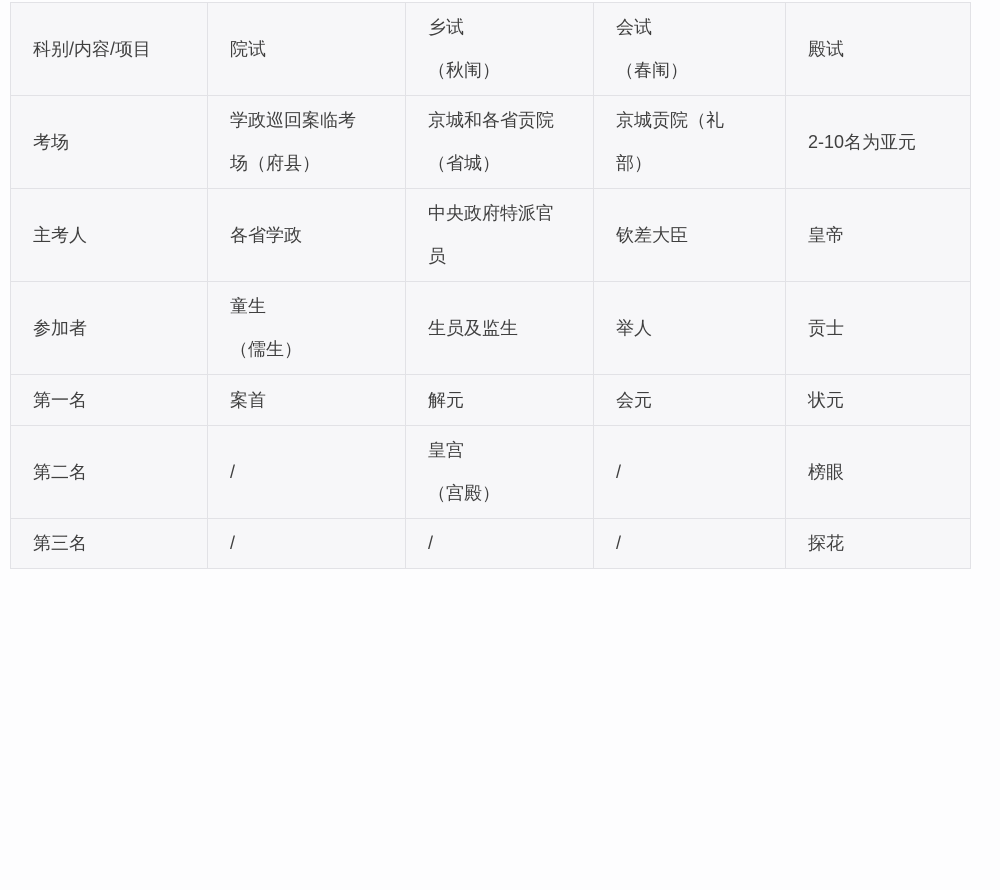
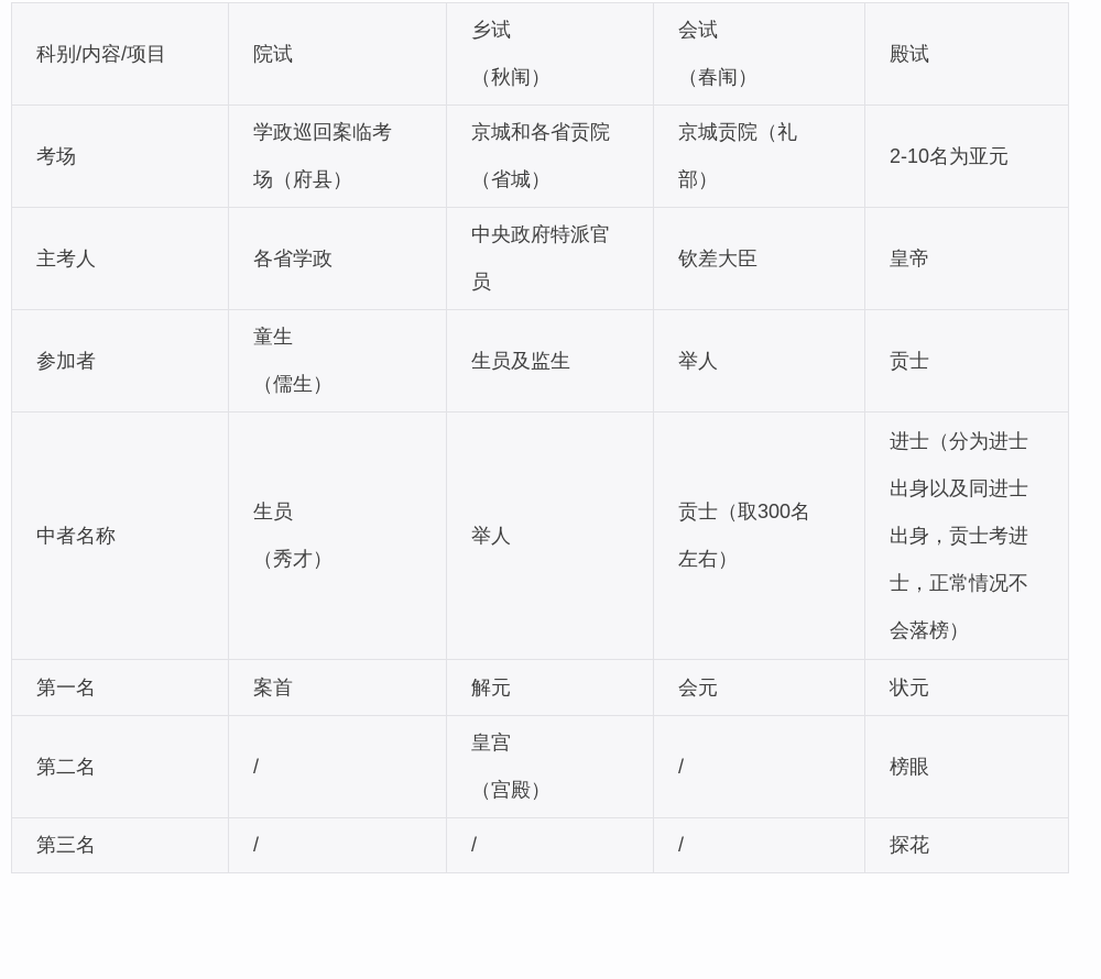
  科别/内容/项目	院试	乡试 （秋闱）	会试 （春闱）	殿试
  考场	学政巡回案临考 场（府县）	京城和各省贡院 （省城）	京城贡院（礼 部）	2-10名为亚元
  主考人	各省学政	中央政府特派官 员	钦差大臣	皇帝
  参加者	童生 （儒生）	生员及监生	举人	贡士
+ 中者名称	生员 （秀才）	举人	贡士（取300名 左右）	进士（分为进士 出身以及同进士 出身，贡士考进 士，正常情况不 会落榜）
  第一名	案首	解元	会元	状元
  第二名	/	皇宫 （宫殿）	/	榜眼
  第三名	/	/	/	探花
